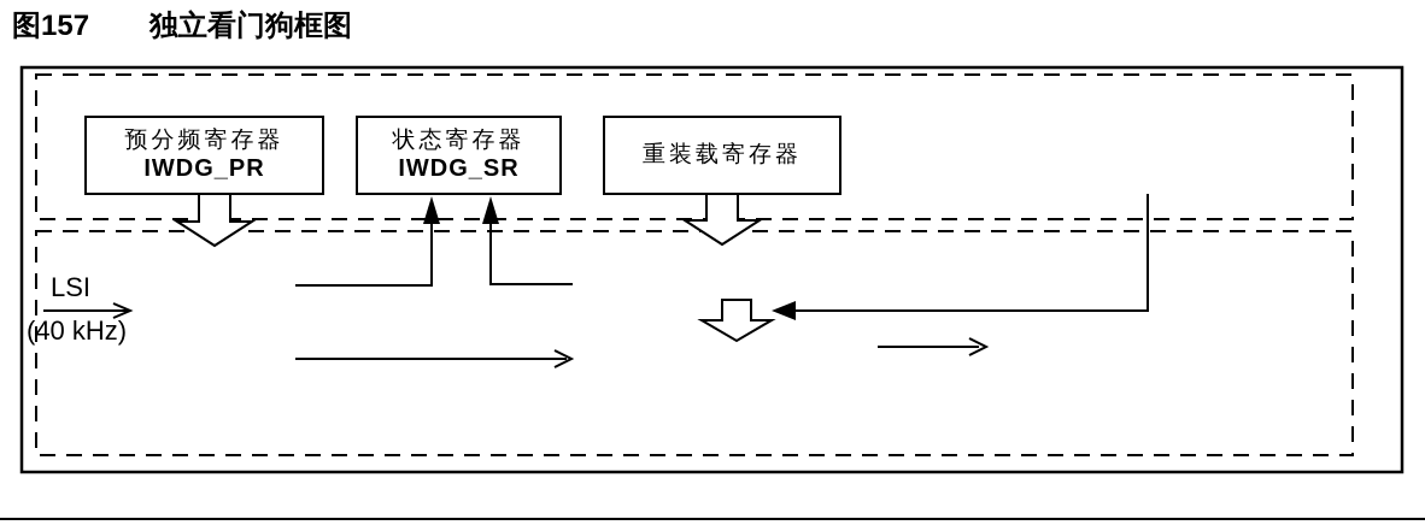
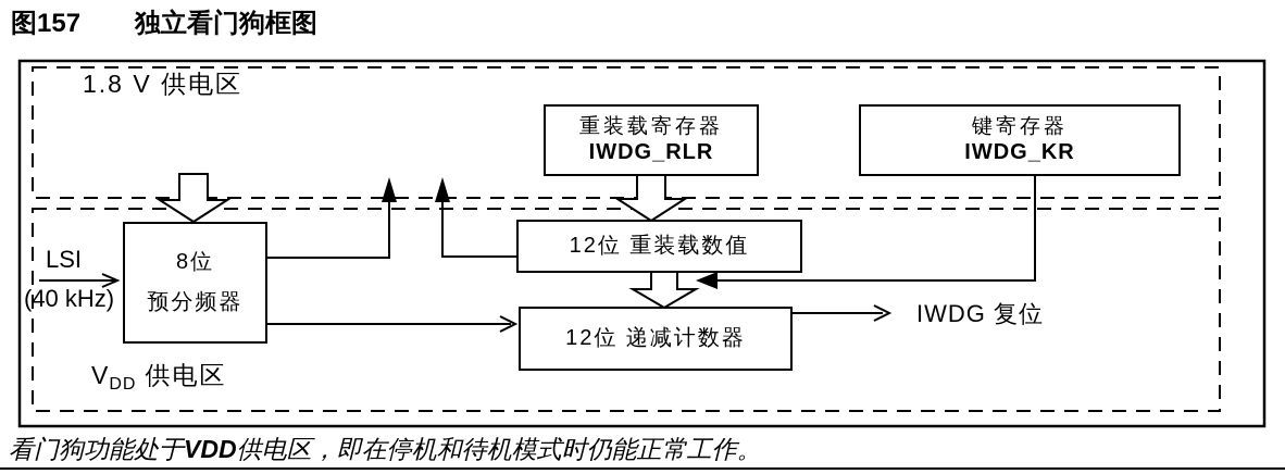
  图157 独立看门狗框图
- 预分频寄存器
- IWDG_PR
- 状态寄存器
- IWDG_SR
  重装载寄存器
+ IWDG_RLR
+ 键寄存器
+ IWDG_KR
+ 8位
+ 预分频器
+ 12位 重装载数值
+ 12位 递减计数器
+ 1.8 V 供电区
+ VDD供电区
  LSI
  (40 kHz)
+ IWDG 复位
+ 看门狗功能处于VDD供电区，即在停机和待机模式时仍能正常工作。
